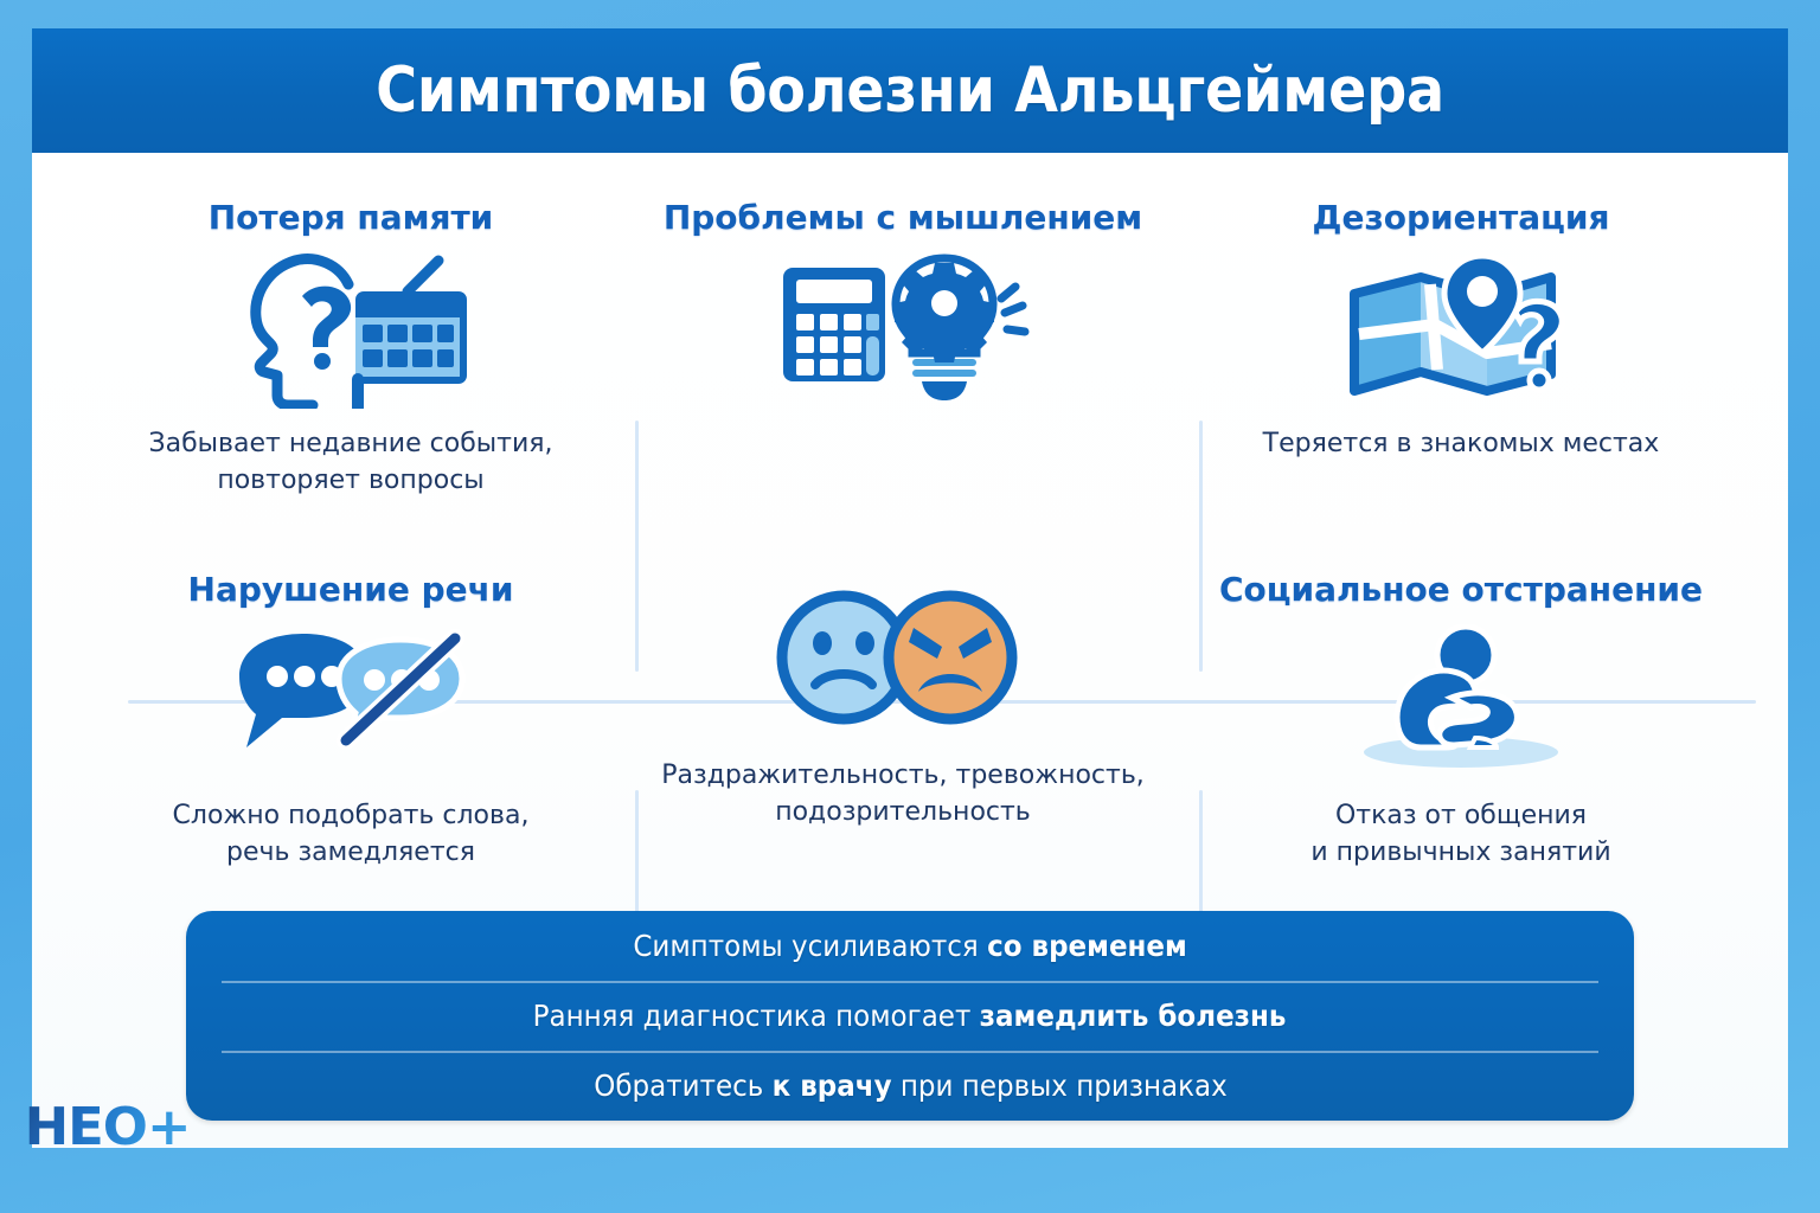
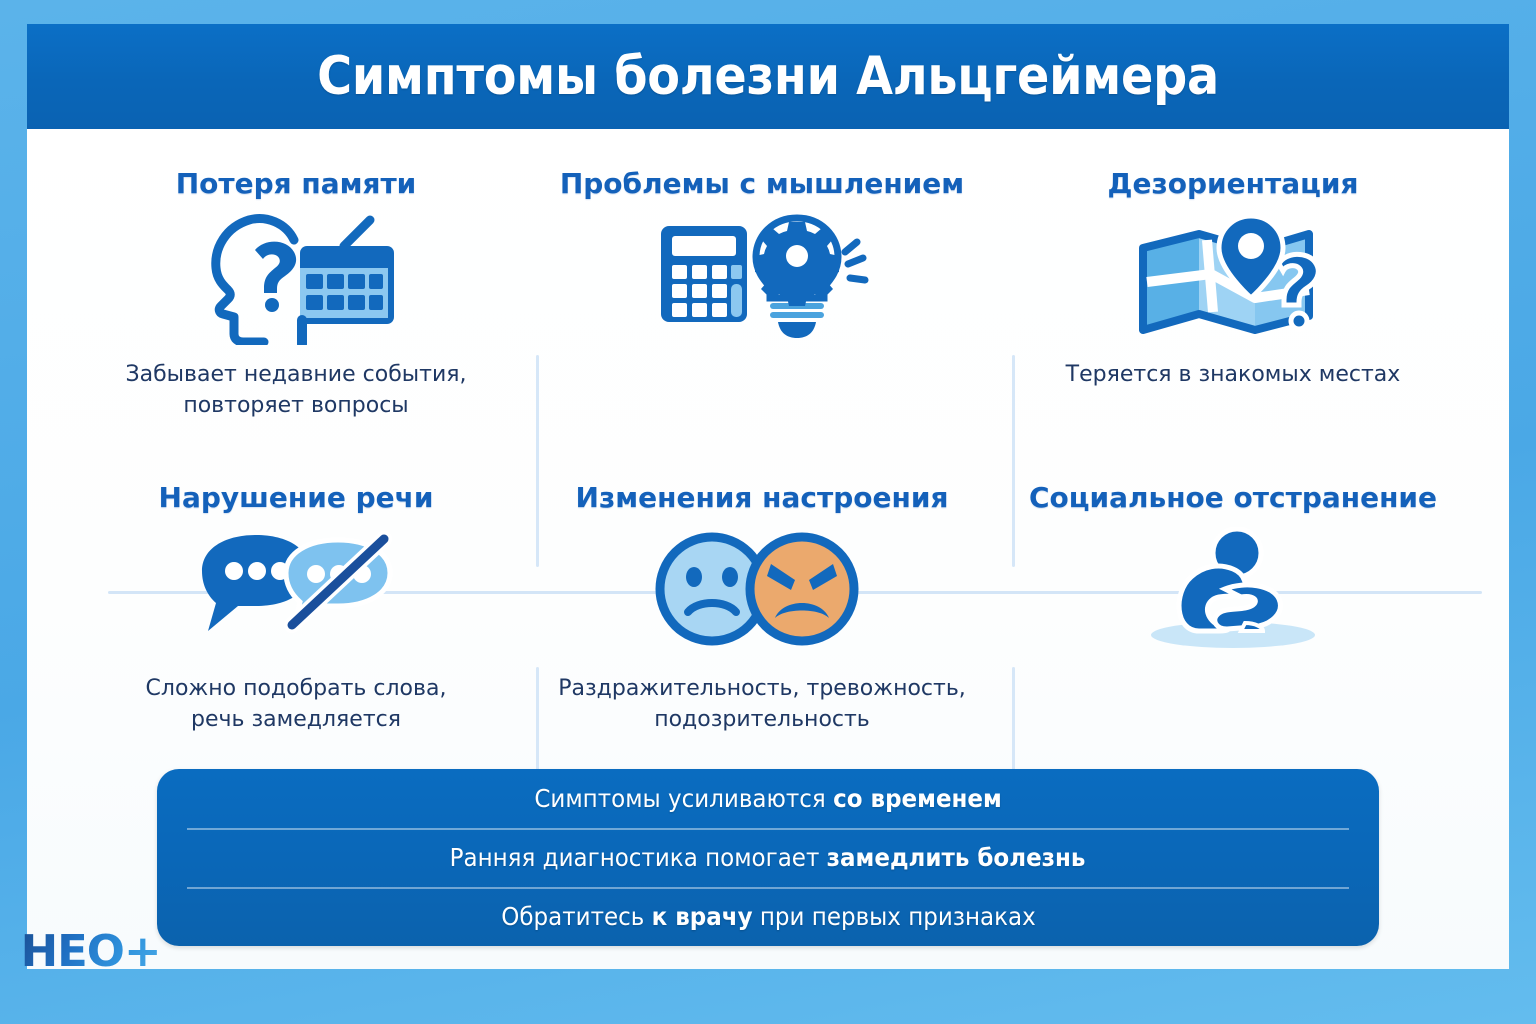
  Симптомы болезни Альцгеймера
  Потеря памяти
  Забывает недавние события,
  повторяет вопросы
  Проблемы с мышлением
  Дезориентация
  Теряется в знакомых местах
  Нарушение речи
  Сложно подобрать слова,
  речь замедляется
+ Изменения настроения
  Раздражительность, тревожность,
  подозрительность
  Социальное отстранение
- Отказ от общения
- и привычных занятий
  Симптомы усиливаются со временем
  Ранняя диагностика помогает замедлить болезнь
  Обратитесь к врачу при первых признаках
  НЕО+
